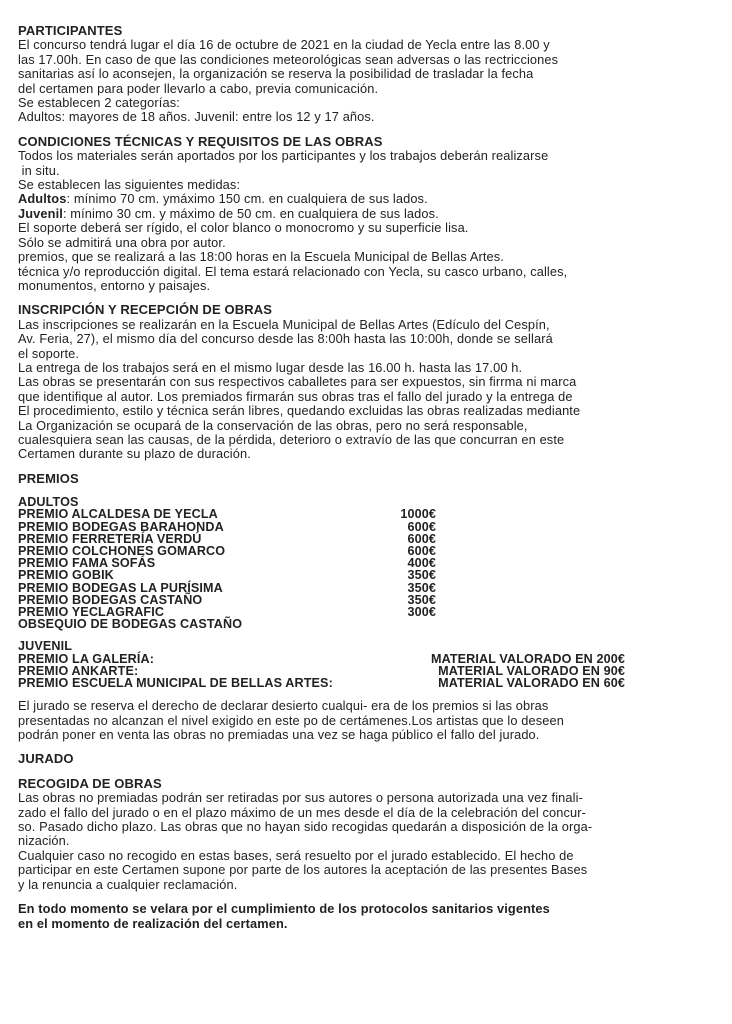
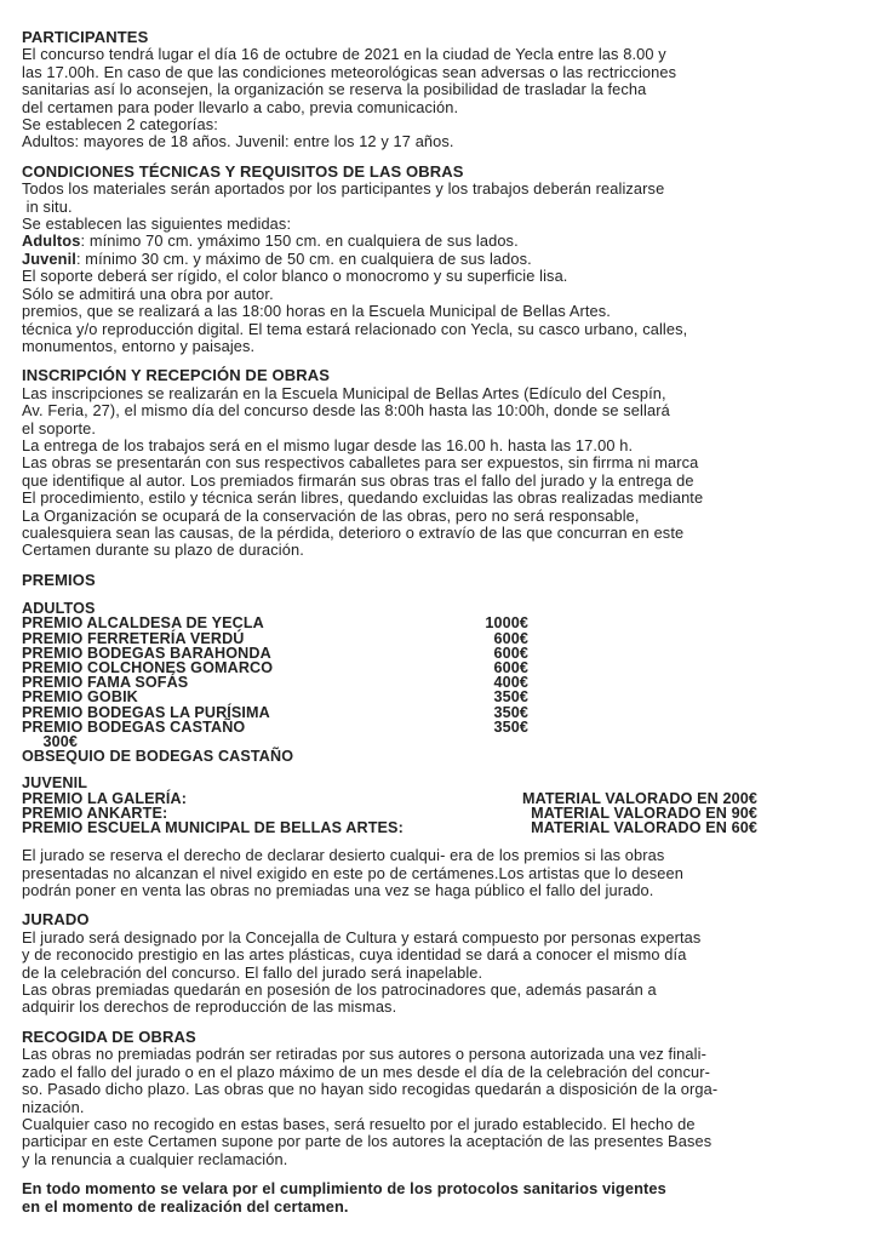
  PARTICIPANTES
  El concurso tendrá lugar el día 16 de octubre de 2021 en la ciudad de Yecla entre las 8.00 y
  las 17.00h. En caso de que las condiciones meteorológicas sean adversas o las rectricciones
  sanitarias así lo aconsejen, la organización se reserva la posibilidad de trasladar la fecha
  del certamen para poder llevarlo a cabo, previa comunicación.
  Se establecen 2 categorías:
  Adultos: mayores de 18 años. Juvenil: entre los 12 y 17 años.
  CONDICIONES TÉCNICAS Y REQUISITOS DE LAS OBRAS
  Todos los materiales serán aportados por los participantes y los trabajos deberán realizarse
  in situ.
  Se establecen las siguientes medidas:
  Adultos: mínimo 70 cm. ymáximo 150 cm. en cualquiera de sus lados.
  Juvenil: mínimo 30 cm. y máximo de 50 cm. en cualquiera de sus lados.
  El soporte deberá ser rígido, el color blanco o monocromo y su superficie lisa.
  Sólo se admitirá una obra por autor.
  premios, que se realizará a las 18:00 horas en la Escuela Municipal de Bellas Artes.
  técnica y/o reproducción digital. El tema estará relacionado con Yecla, su casco urbano, calles,
  monumentos, entorno y paisajes.
  INSCRIPCIÓN Y RECEPCIÓN DE OBRAS
  Las inscripciones se realizarán en la Escuela Municipal de Bellas Artes (Edículo del Cespín,
  Av. Feria, 27), el mismo día del concurso desde las 8:00h hasta las 10:00h, donde se sellará
  el soporte.
  La entrega de los trabajos será en el mismo lugar desde las 16.00 h. hasta las 17.00 h.
  Las obras se presentarán con sus respectivos caballetes para ser expuestos, sin firrma ni marca
  que identifique al autor. Los premiados firmarán sus obras tras el fallo del jurado y la entrega de
  El procedimiento, estilo y técnica serán libres, quedando excluidas las obras realizadas mediante
  La Organización se ocupará de la conservación de las obras, pero no será responsable,
  cualesquiera sean las causas, de la pérdida, deterioro o extravío de las que concurran en este
  Certamen durante su plazo de duración.
  PREMIOS
  ADULTOS
  PREMIO ALCALDESA DE YECLA
  1000€
- PREMIO BODEGAS BARAHONDA
+ PREMIO FERRETERÍA VERDÚ
  600€
- PREMIO FERRETERÍA VERDÚ
+ PREMIO BODEGAS BARAHONDA
  600€
  PREMIO COLCHONES GOMARCO
  600€
  PREMIO FAMA SOFÁS
  400€
  PREMIO GOBIK
  350€
  PREMIO BODEGAS LA PURÍSIMA
  350€
  PREMIO BODEGAS CASTAÑO
  350€
- PREMIO YECLAGRAFIC
  300€
  OBSEQUIO DE BODEGAS CASTAÑO
  JUVENIL
  PREMIO LA GALERÍA:
  MATERIAL VALORADO EN 200€
  PREMIO ANKARTE:
  MATERIAL VALORADO EN 90€
  PREMIO ESCUELA MUNICIPAL DE BELLAS ARTES:
  MATERIAL VALORADO EN 60€
  El jurado se reserva el derecho de declarar desierto cualqui- era de los premios si las obras
  presentadas no alcanzan el nivel exigido en este po de certámenes.Los artistas que lo deseen
  podrán poner en venta las obras no premiadas una vez se haga público el fallo del jurado.
  JURADO
+ El jurado será designado por la Concejalla de Cultura y estará compuesto por personas expertas
+ y de reconocido prestigio en las artes plásticas, cuya identidad se dará a conocer el mismo día
+ de la celebración del concurso. El fallo del jurado será inapelable.
+ Las obras premiadas quedarán en posesión de los patrocinadores que, además pasarán a
+ adquirir los derechos de reproducción de las mismas.
  RECOGIDA DE OBRAS
  Las obras no premiadas podrán ser retiradas por sus autores o persona autorizada una vez finali-
  zado el fallo del jurado o en el plazo máximo de un mes desde el día de la celebración del concur-
  so. Pasado dicho plazo. Las obras que no hayan sido recogidas quedarán a disposición de la orga-
  nización.
  Cualquier caso no recogido en estas bases, será resuelto por el jurado establecido. El hecho de
  participar en este Certamen supone por parte de los autores la aceptación de las presentes Bases
  y la renuncia a cualquier reclamación.
  En todo momento se velara por el cumplimiento de los protocolos sanitarios vigentes
  en el momento de realización del certamen.
